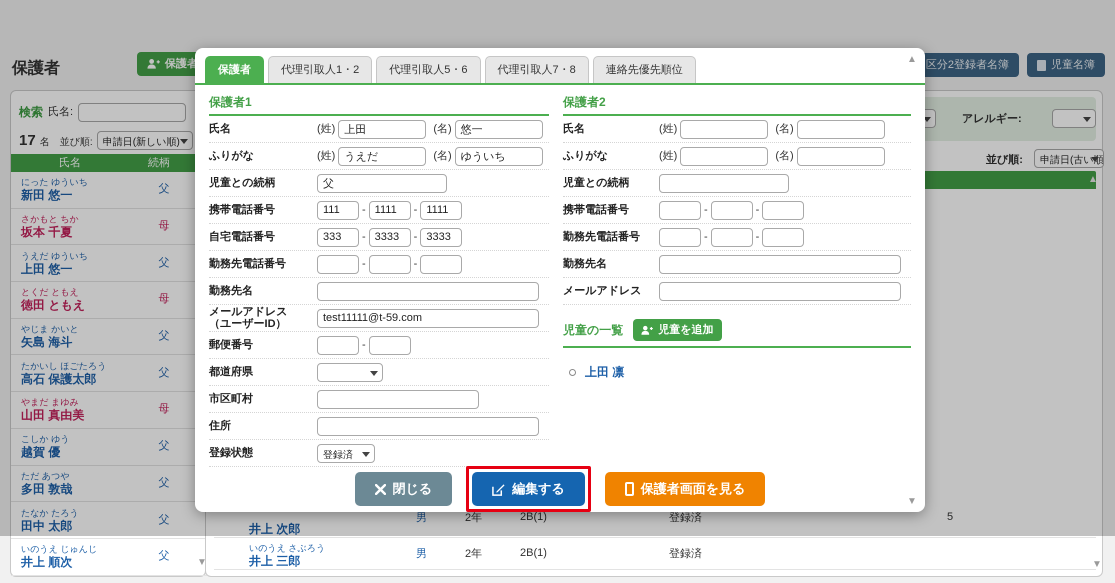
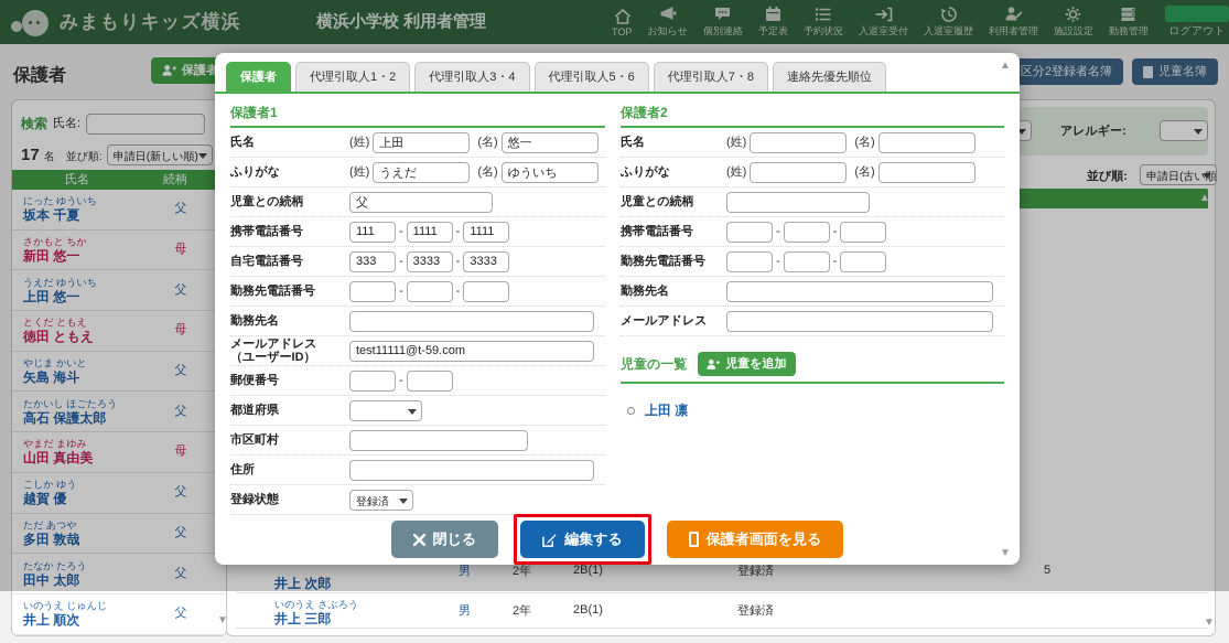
+ みまもりキッズ横浜
+ 横浜小学校 利用者管理
+ TOP
+ お知らせ
+ 個別連絡
+ 予定表
+ 予約状況
+ 入退室受付
+ 入退室履歴
+ 利用者管理
+ 施設設定
+ 勤務管理
+ ログアウト
  保護者
  区分2登録者名簿
  児童名簿
  検索
  氏名:
  17
  名
  並び順:
  申請日(新しい順)
  氏名
  続柄
  にった ゆういち
- 新田 悠一
+ 坂本 千夏
  父
  さかもと ちか
- 坂本 千夏
+ 新田 悠一
  母
  うえだ ゆういち
  上田 悠一
  父
  とくだ ともえ
  徳田 ともえ
  母
  やじま かいと
  矢島 海斗
  父
  たかいし ほごたろう
  高石 保護太郎
  父
  やまだ まゆみ
  山田 真由美
  母
  こしか ゆう
  越賀 優
  父
  ただ あつや
  多田 敦哉
  父
  たなか たろう
  田中 太郎
  父
  いのうえ じゅんじ
  井上 順次
  父
  ▼
  アレルギー:
  並び順:
  申請日(古い順
  ▲
  5
  井上 次郎
  男
  2年
  2B(1)
  登録済
  いのうえ さぶろう
  井上 三郎
  男
  2年
  2B(1)
  登録済
  ▼
  保護者
  代理引取人1・2
+ 代理引取人3・4
  代理引取人5・6
  代理引取人7・8
  連絡先優先順位
  ▲
  ▼
  保護者1
  氏名
  (姓)
  上田
  (名)
  悠一
  ふりがな
  (姓)
  うえだ
  (名)
  ゆういち
  児童との続柄
  父
  携帯電話番号
  111
  -
  1111
  -
  1111
  自宅電話番号
  333
  -
  3333
  -
  3333
  勤務先電話番号
  -
  -
  勤務先名
  メールアドレス
  （ユーザーID）
  test11111@t-59.com
  郵便番号
  -
  都道府県
  市区町村
  住所
  登録状態
  登録済
  保護者2
  氏名
  (姓)
  (名)
  ふりがな
  (姓)
  (名)
  児童との続柄
  携帯電話番号
  -
  -
  勤務先電話番号
  -
  -
  勤務先名
  メールアドレス
  児童の一覧
  児童を追加
  上田 凛
  閉じる
  編集する
  保護者画面を見る
